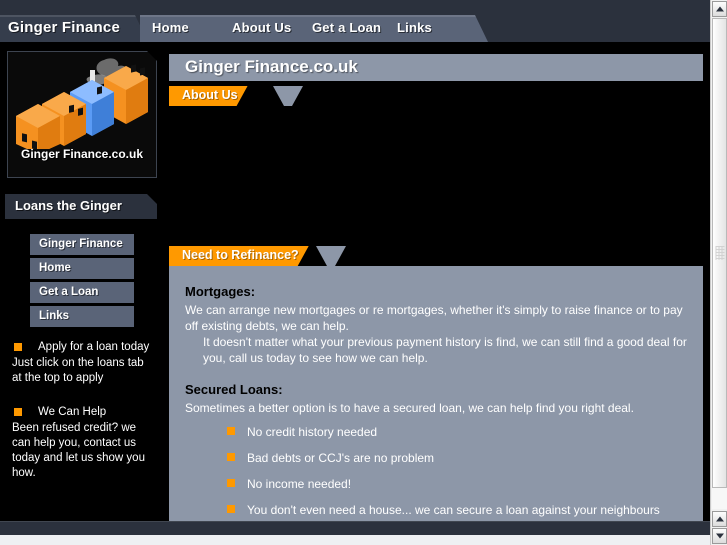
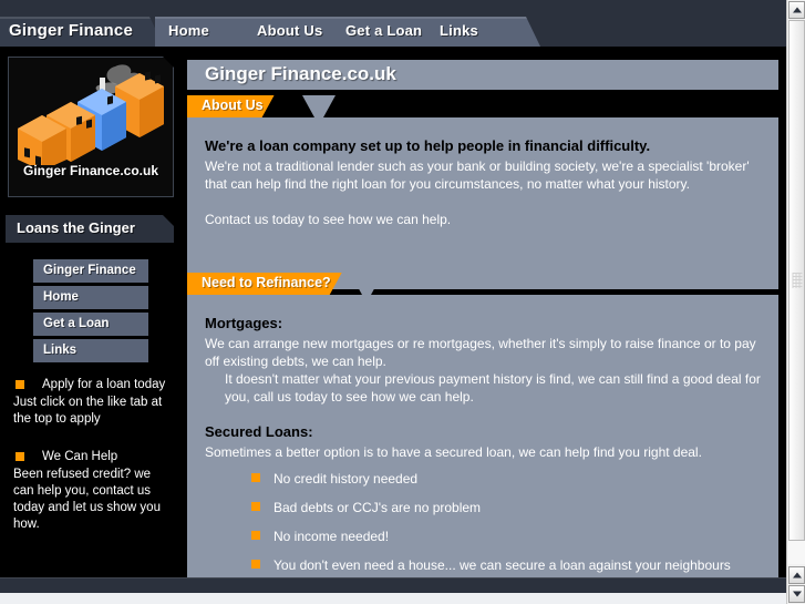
  Ginger Finance
  Home
  About Us
  Get a Loan
  Links
  Ginger Finance.co.uk
  Loans the Ginger
  Ginger Finance
  Home
  Get a Loan
  Links
  Apply for a loan today
- Just click on the loans tab at the top to apply
+ Just click on the like tab at the top to apply
  We Can Help
  Been refused credit? we can help you, contact us today and let us show you how.
  Ginger Finance.co.uk
  About Us
+ We're a loan company set up to help people in financial difficulty.
+ We're not a traditional lender such as your bank or building society, we're a specialist 'broker' that can help find the right loan for you circumstances, no matter what your history.
+ Contact us today to see how we can help.
  Need to Refinance?
  Mortgages:
  We can arrange new mortgages or re mortgages, whether it's simply to raise finance or to pay off existing debts, we can help.
  It doesn't matter what your previous payment history is find, we can still find a good deal for you, call us today to see how we can help.
  Secured Loans:
  Sometimes a better option is to have a secured loan, we can help find you right deal.
  No credit history needed
  Bad debts or CCJ's are no problem
  No income needed!
  You don't even need a house... we can secure a loan against your neighbours
